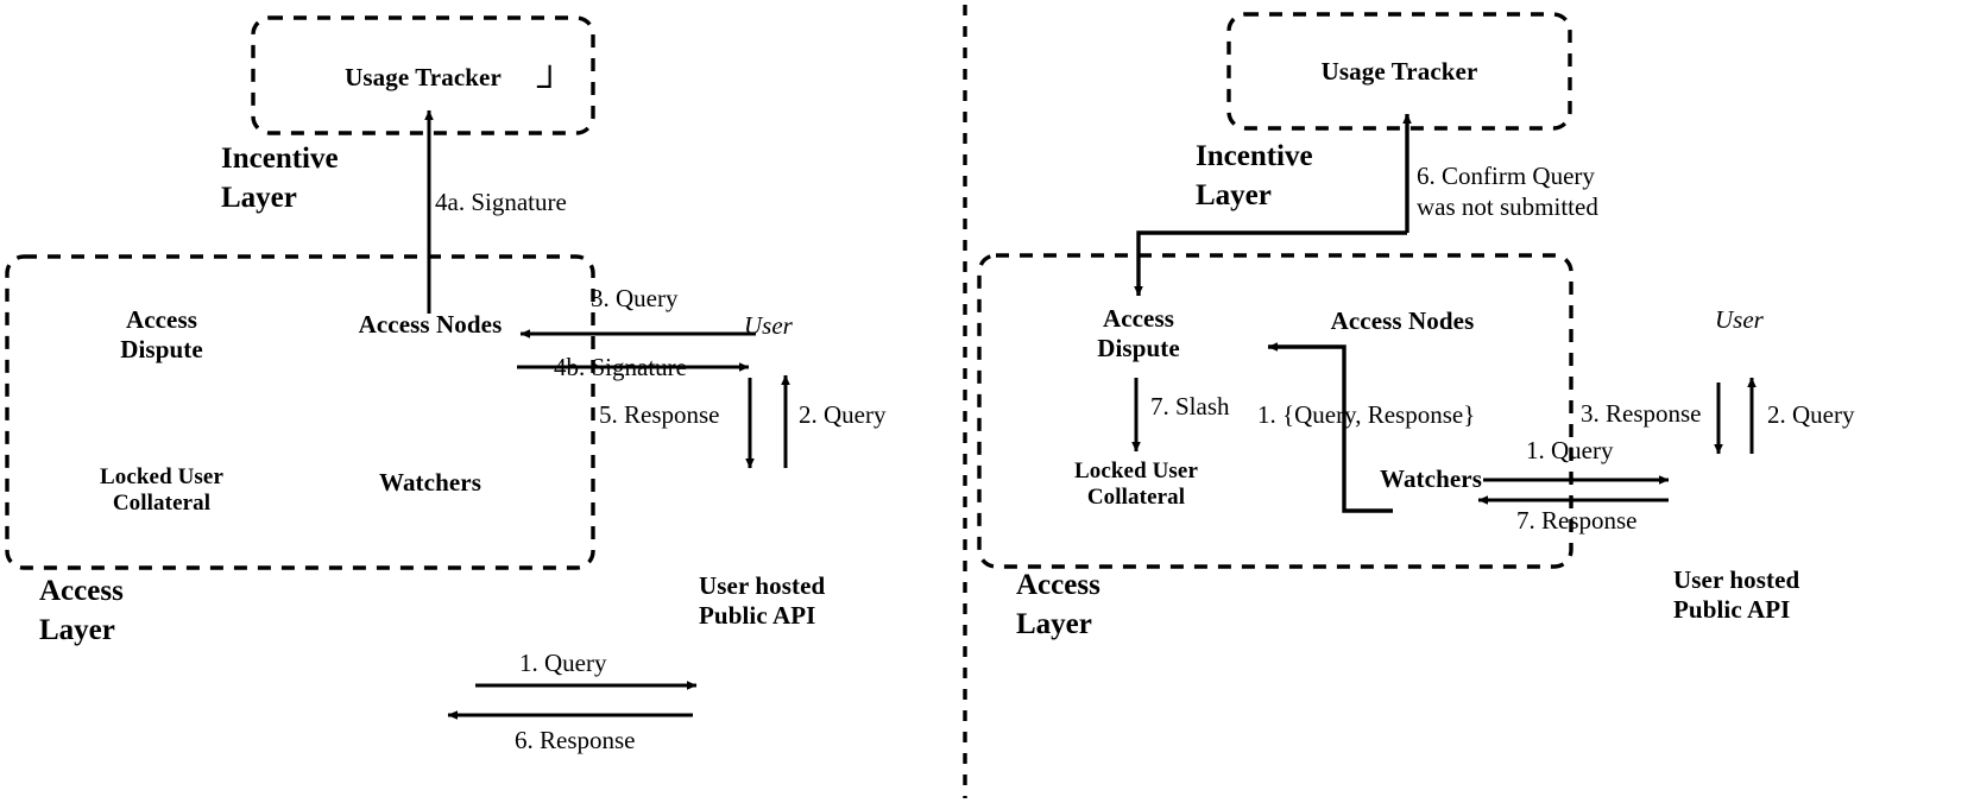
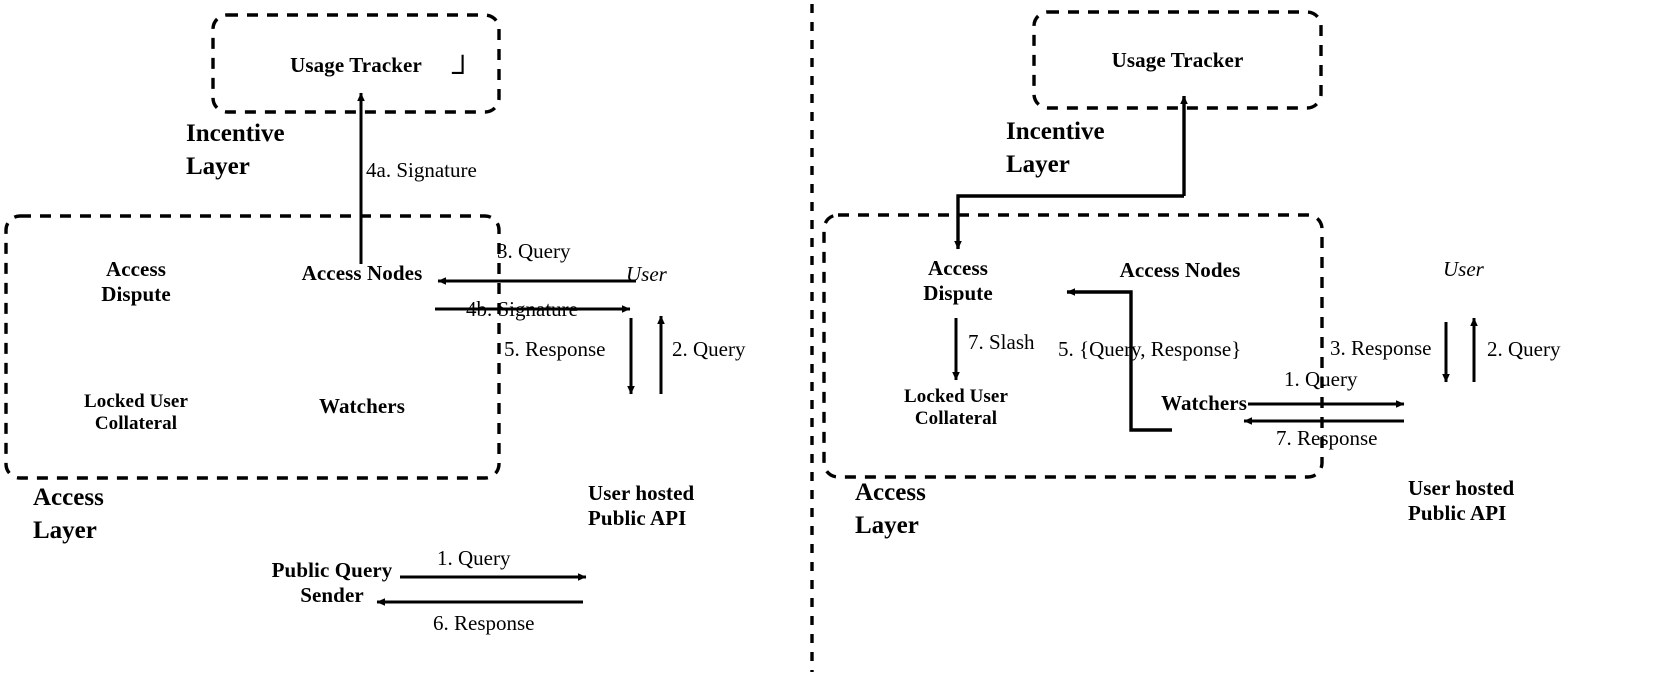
  Usage Tracker
  ┘
  Incentive
  Layer
  4a. Signature
  Access
  Dispute
  Access Nodes
  3. Query
  User
  4b. Signature
  5. Response
  2. Query
  Locked User
  Collateral
  Watchers
  Access
  Layer
  User hosted
  Public API
  1. Query
+ Public Query
+ Sender
  6. Response
  Usage Tracker
  Incentive
  Layer
- 6. Confirm Query
- was not submitted
  Access
  Dispute
  Access Nodes
  User
  7. Slash
- 1. {Query, Response}
+ 5. {Query, Response}
  3. Response
  2. Query
  1. Query
  Locked User
  Collateral
  Watchers
  7. Response
  Access
  Layer
  User hosted
  Public API
